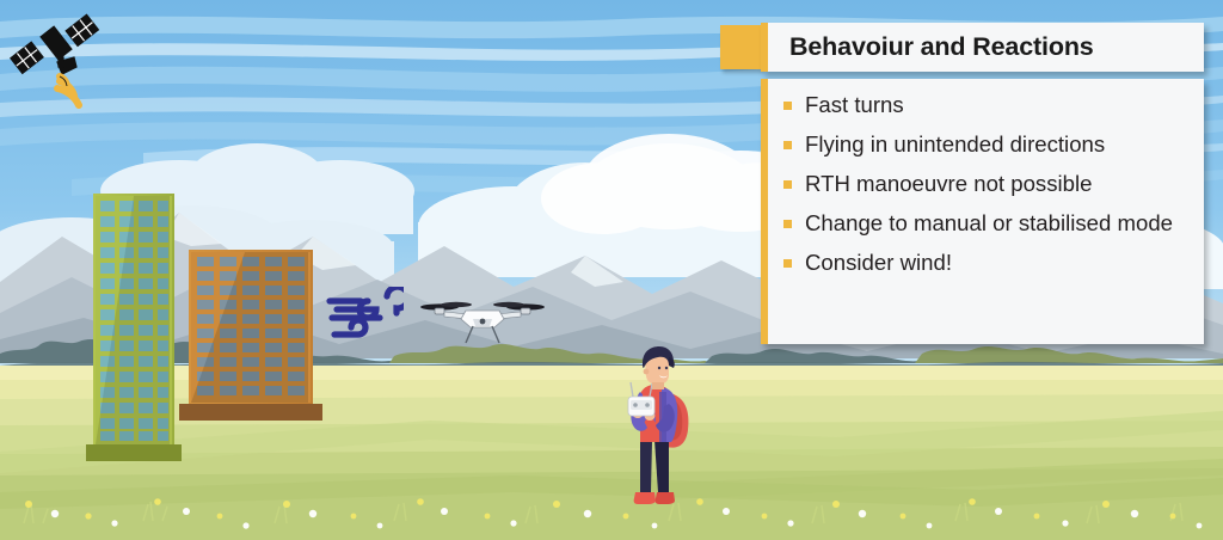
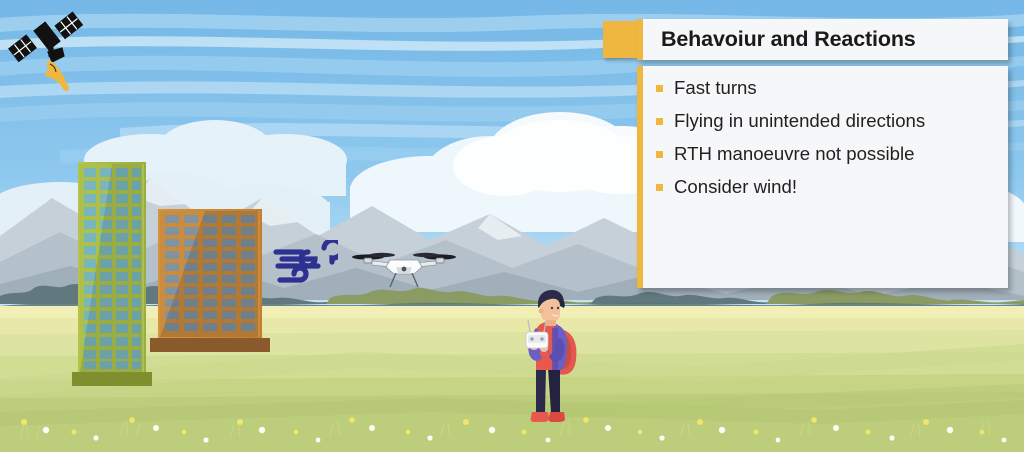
  Behavoiur and Reactions
  Fast turns
  Flying in unintended directions
  RTH manoeuvre not possible
- Change to manual or stabilised mode
  Consider wind!
